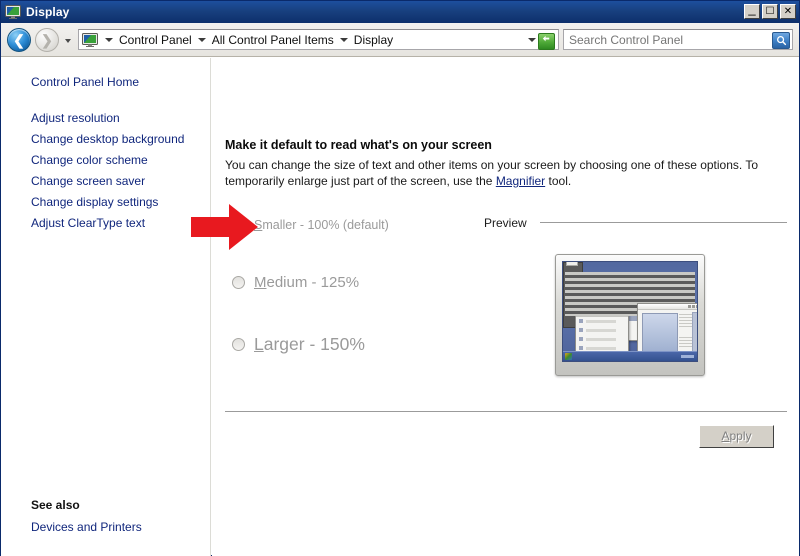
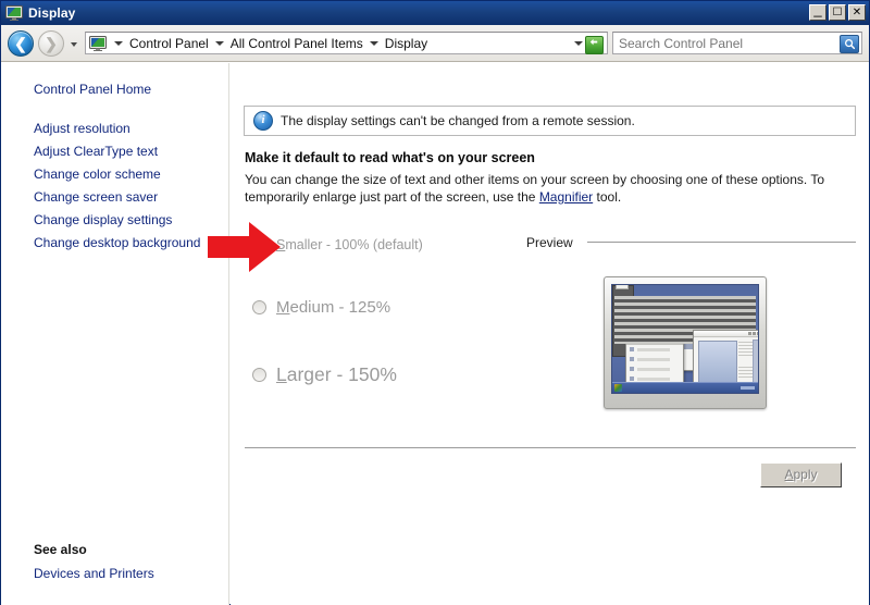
  Display
  _
  ☐
  ✕
  ❮
  ❯
  Control Panel
  All Control Panel Items
  Display
  Search Control Panel
  Control Panel Home
  Adjust resolution
- Change desktop background
+ Adjust ClearType text
  Change color scheme
  Change screen saver
  Change display settings
- Adjust ClearType text
+ Change desktop background
  See also
  Devices and Printers
+ i
+ The display settings can't be changed from a remote session.
  Make it default to read what's on your screen
  You can change the size of text and other items on your screen by choosing one of these options. To temporarily enlarge just part of the screen, use the Magnifier tool.
  Smaller - 100% (default)
  Medium - 125%
  Larger - 150%
  Preview
  Apply
